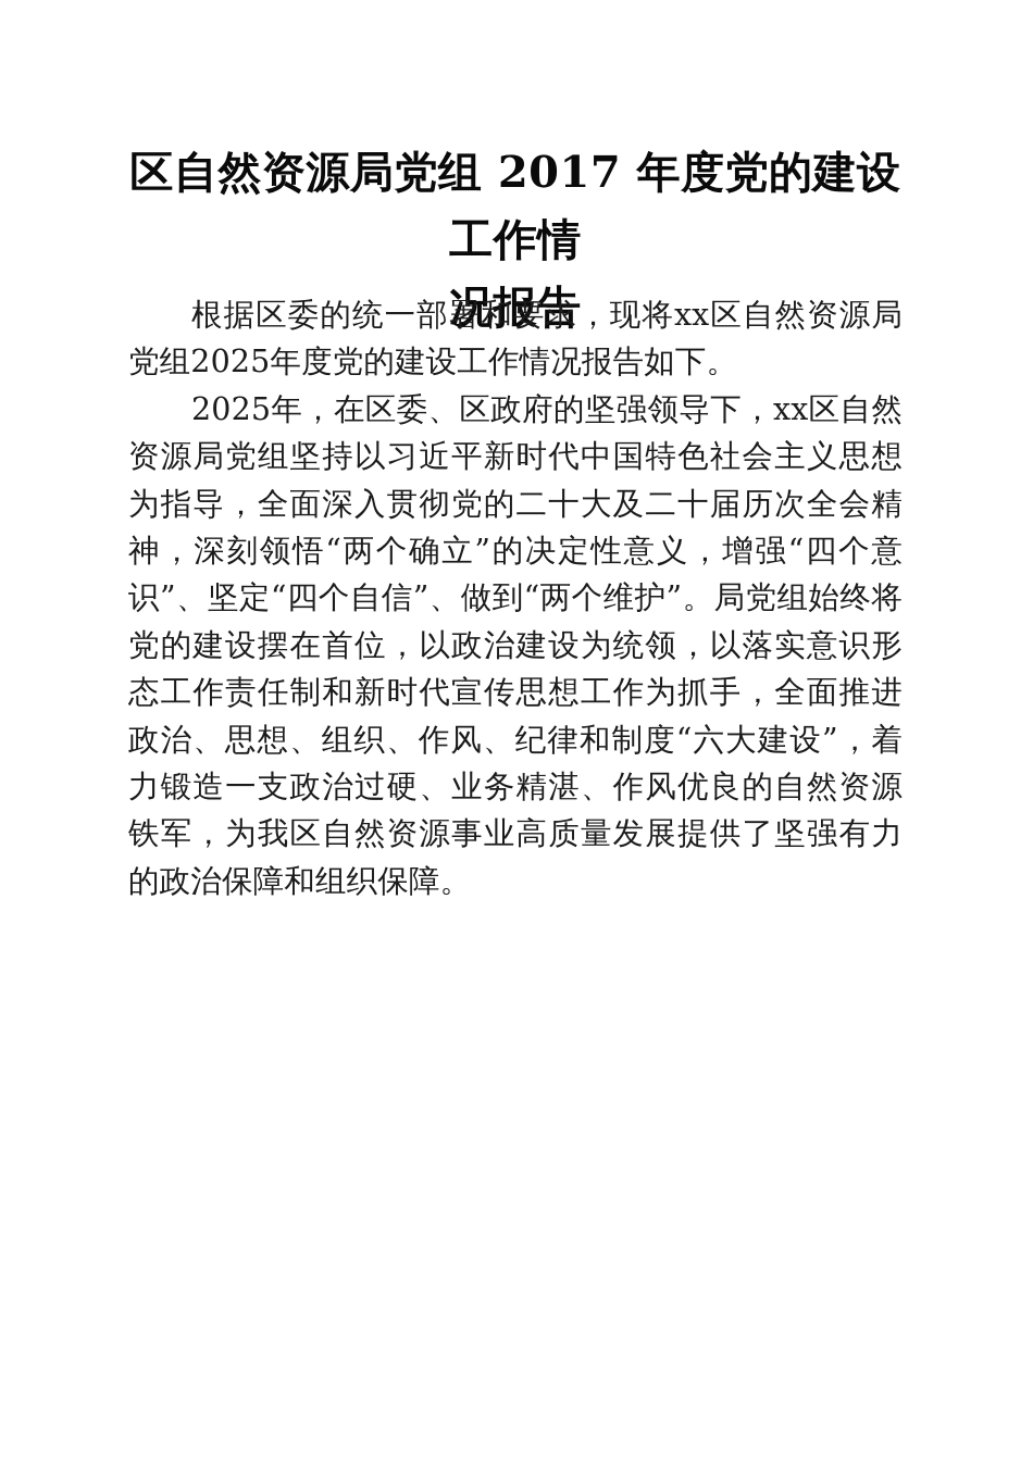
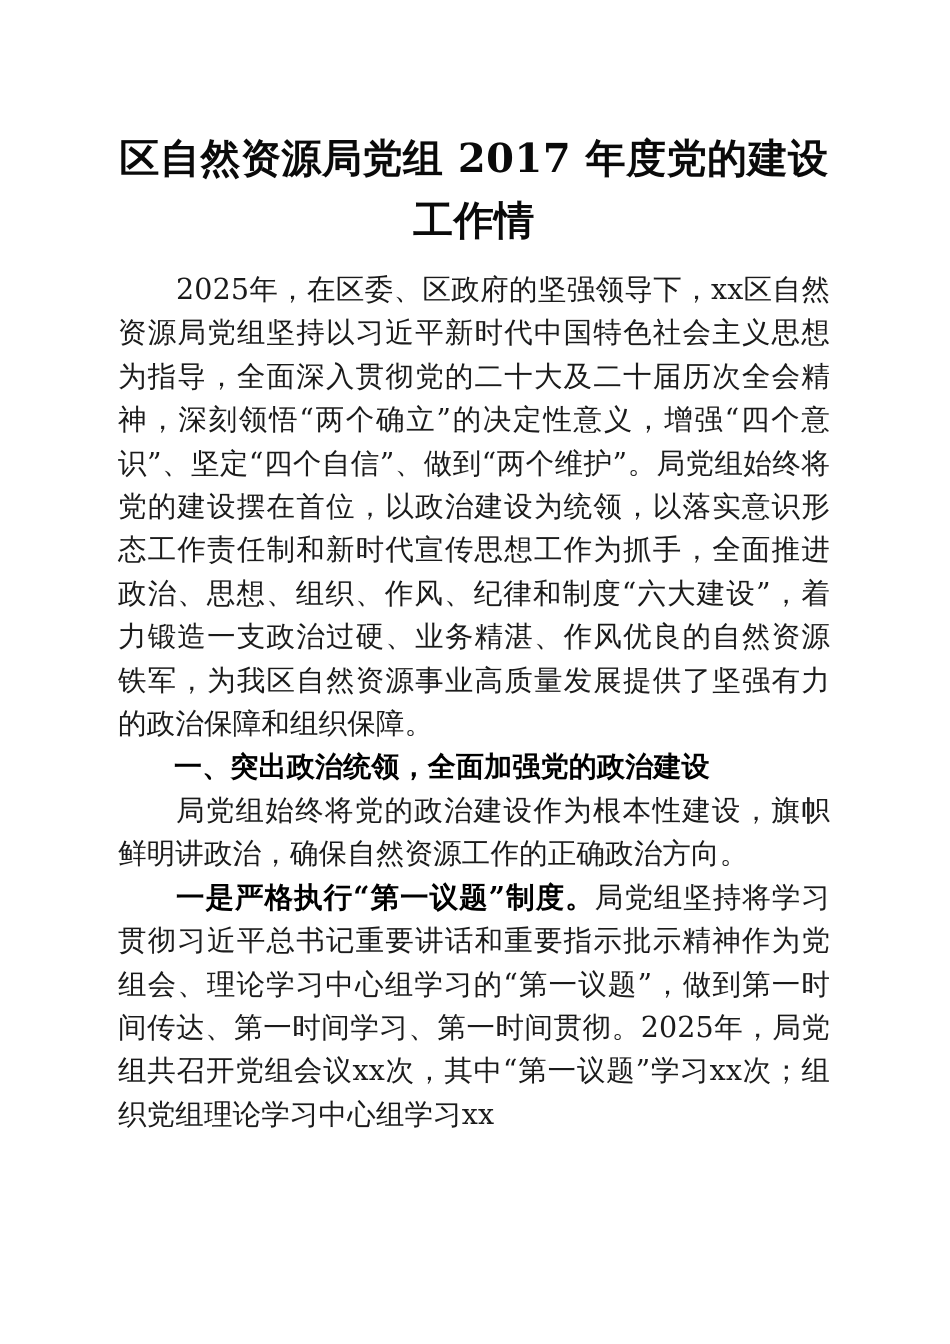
  区自然资源局党组 2017 年度党的建设工作情
- 况报告
- 根据区委的统一部署和要求，现将xx区自然资源局党组2025年度党的建设工作情况报告如下。
  2025年，在区委、区政府的坚强领导下，xx区自然资源局党组坚持以习近平新时代中国特色社会主义思想为指导，全面深入贯彻党的二十大及二十届历次全会精神，深刻领悟“两个确立”的决定性意义，增强“四个意识”、坚定“四个自信”、做到“两个维护”。局党组始终将党的建设摆在首位，以政治建设为统领，以落实意识形态工作责任制和新时代宣传思想工作为抓手，全面推进政治、思想、组织、作风、纪律和制度“六大建设”，着力锻造一支政治过硬、业务精湛、作风优良的自然资源铁军，为我区自然资源事业高质量发展提供了坚强有力的政治保障和组织保障。
+ 一、突出政治统领，全面加强党的政治建设
+ 局党组始终将党的政治建设作为根本性建设，旗帜鲜明讲政治，确保自然资源工作的正确政治方向。
+ 一是严格执行“第一议题”制度。局党组坚持将学习贯彻习近平总书记重要讲话和重要指示批示精神作为党组会、理论学习中心组学习的“第一议题”，做到第一时间传达、第一时间学习、第一时间贯彻。2025年，局党组共召开党组会议xx次，其中“第一议题”学习xx次；组织党组理论学习中心组学习xx
